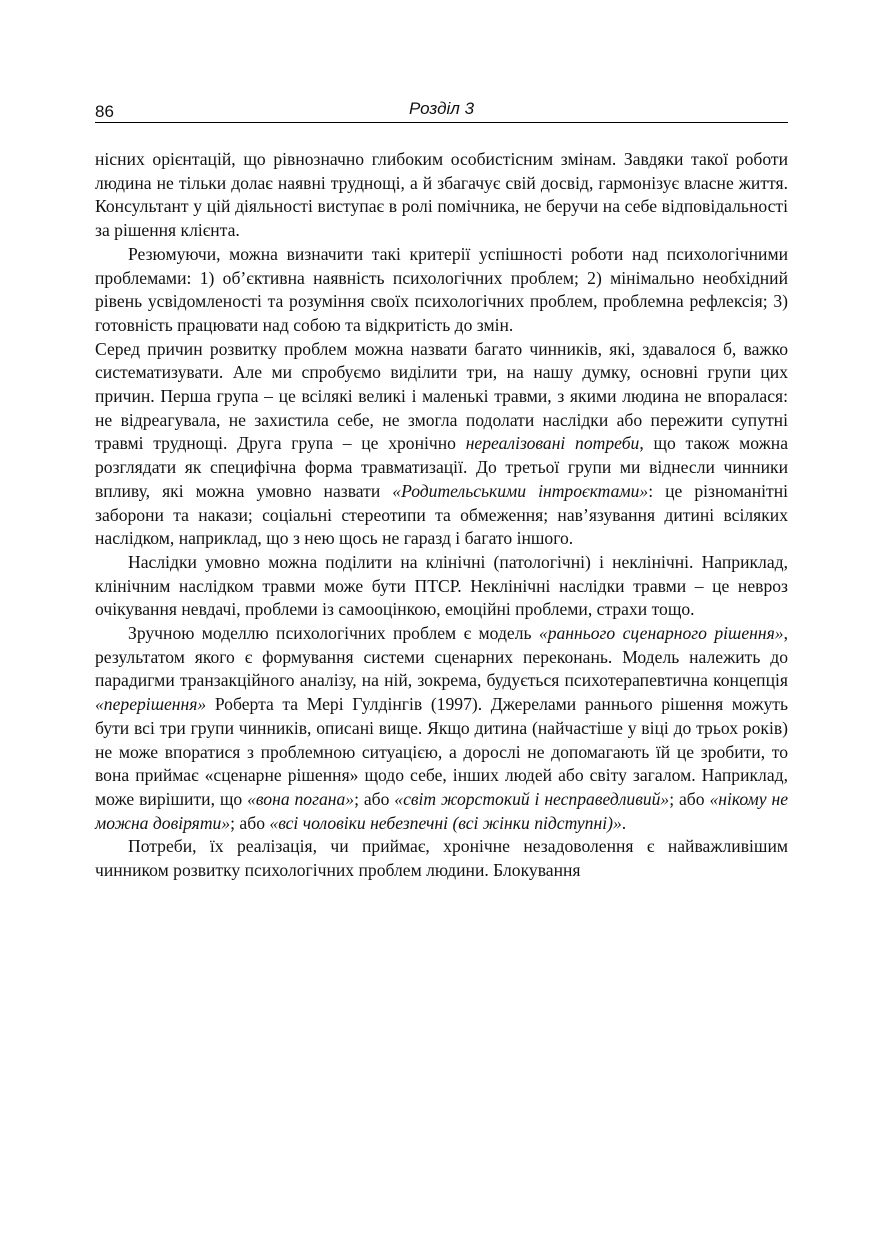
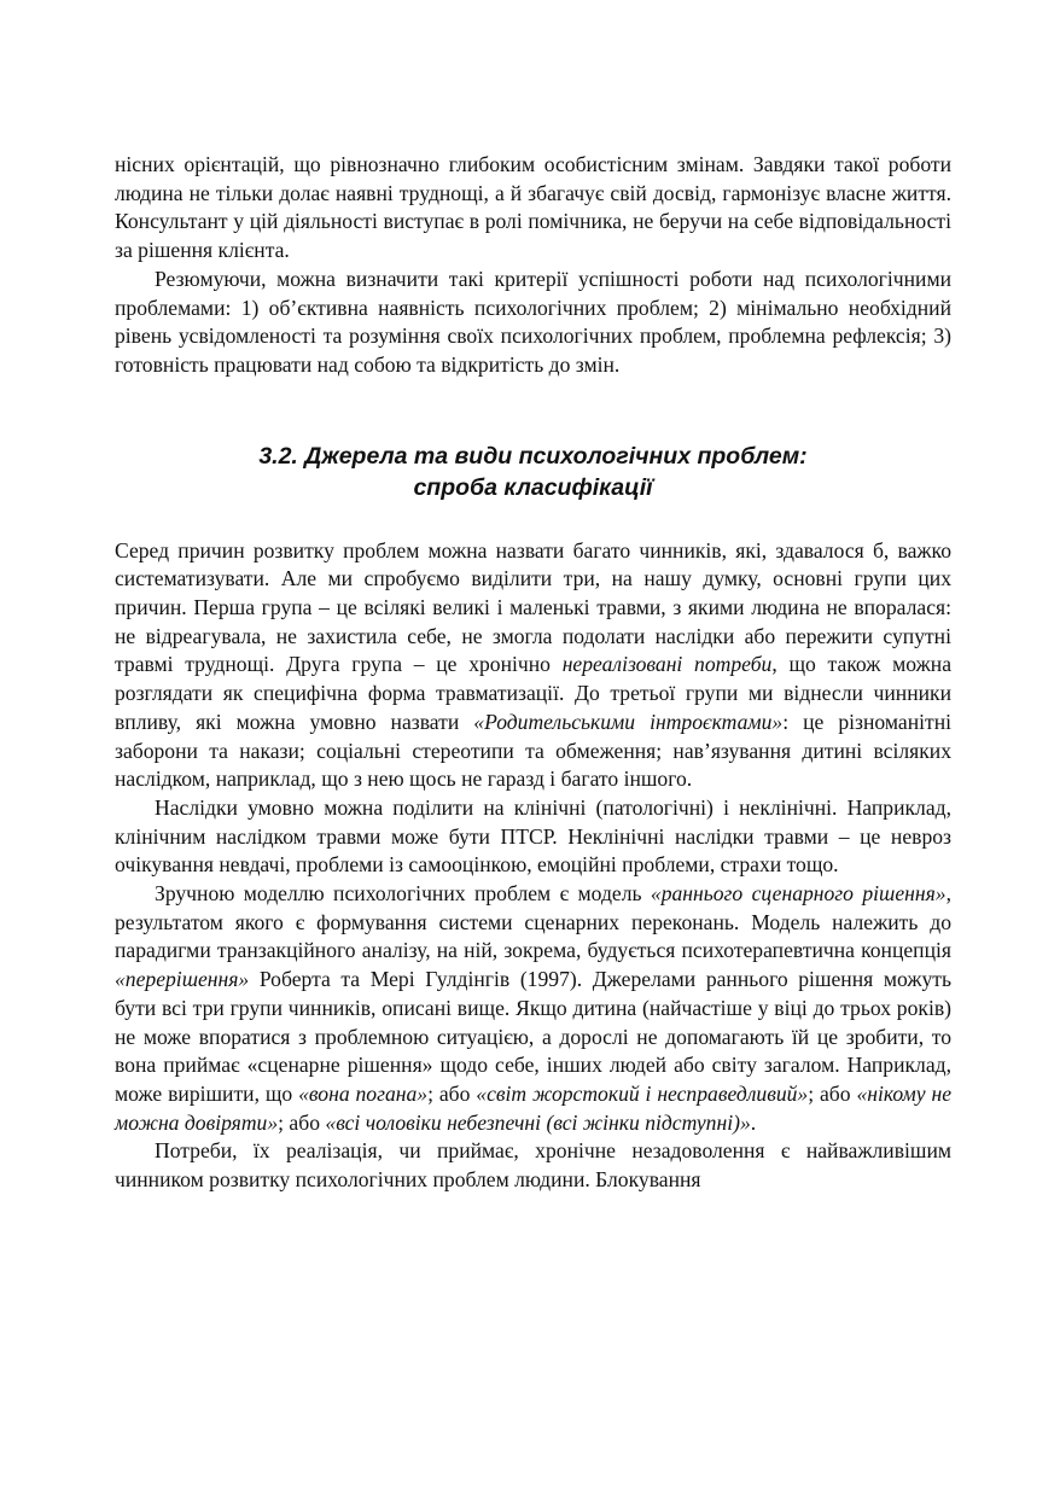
- 86
- Розділ 3
  нісних орієнтацій, що рівнозначно глибоким особистісним змінам. Завдяки такої роботи людина не тільки долає наявні труднощі, а й збагачує свій досвід, гармонізує власне життя. Консультант у цій діяльності виступає в ролі помічника, не беручи на себе відповідальності за рішення клієнта.
  Резюмуючи, можна визначити такі критерії успішності роботи над психологічними проблемами: 1) об’єктивна наявність психологічних проблем; 2) мінімально необхідний рівень усвідомленості та розуміння своїх психологічних проблем, проблемна рефлексія; 3) готовність працювати над собою та відкритість до змін.
+ 3.2. Джерела та види психологічних проблем:
+ спроба класифікації
  Серед причин розвитку проблем можна назвати багато чинників, які, здавалося б, важко систематизувати. Але ми спробуємо виділити три, на нашу думку, основні групи цих причин. Перша група – це всілякі великі і маленькі травми, з якими людина не впоралася: не відреагувала, не захистила себе, не змогла подолати наслідки або пережити супутні травмі труднощі. Друга група – це хронічно нереалізовані потреби, що також можна розглядати як специфічна форма травматизації. До третьої групи ми віднесли чинники впливу, які можна умовно назвати «Родительськими інтроєктами»: це різноманітні заборони та накази; соціальні стереотипи та обмеження; нав’язування дитині всіляких наслідком, наприклад, що з нею щось не гаразд і багато іншого.
  Наслідки умовно можна поділити на клінічні (патологічні) і неклінічні. Наприклад, клінічним наслідком травми може бути ПТСР. Неклінічні наслідки травми – це невроз очікування невдачі, проблеми із самооцінкою, емоційні проблеми, страхи тощо.
  Зручною моделлю психологічних проблем є модель «раннього сценарного рішення», результатом якого є формування системи сценарних переконань. Модель належить до парадигми транзакційного аналізу, на ній, зокрема, будується психотерапевтична концепція «перерішення» Роберта та Мері Гулдінгів (1997). Джерелами раннього рішення можуть бути всі три групи чинників, описані вище. Якщо дитина (найчастіше у віці до трьох років) не може впоратися з проблемною ситуацією, а дорослі не допомагають їй це зробити, то вона приймає «сценарне рішення» щодо себе, інших людей або світу загалом. Наприклад, може вирішити, що «вона погана»; або «світ жорстокий і несправедливий»; або «нікому не можна довіряти»; або «всі чоловіки небезпечні (всі жінки підступні)».
  Потреби, їх реалізація, чи приймає, хронічне незадоволення є найважливішим чинником розвитку психологічних проблем людини. Блокування
